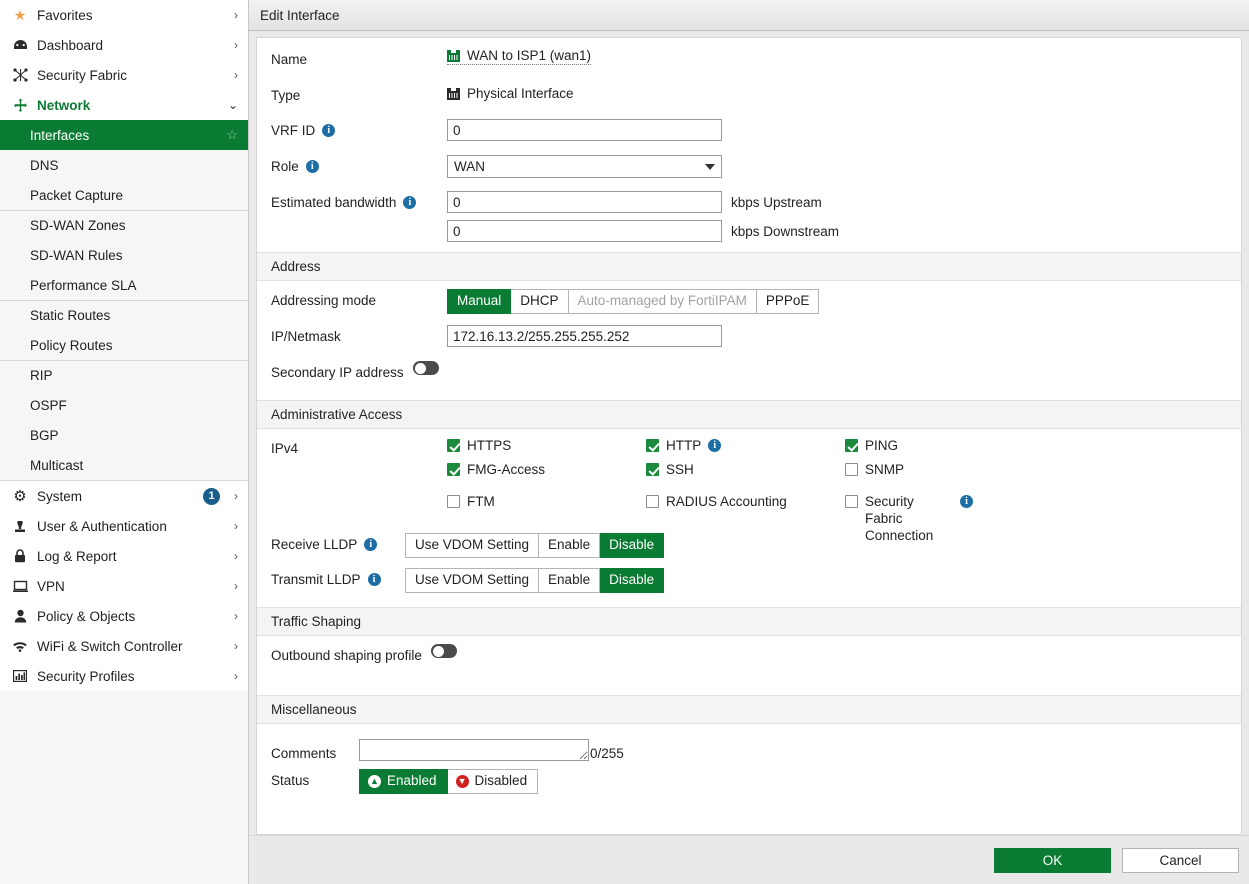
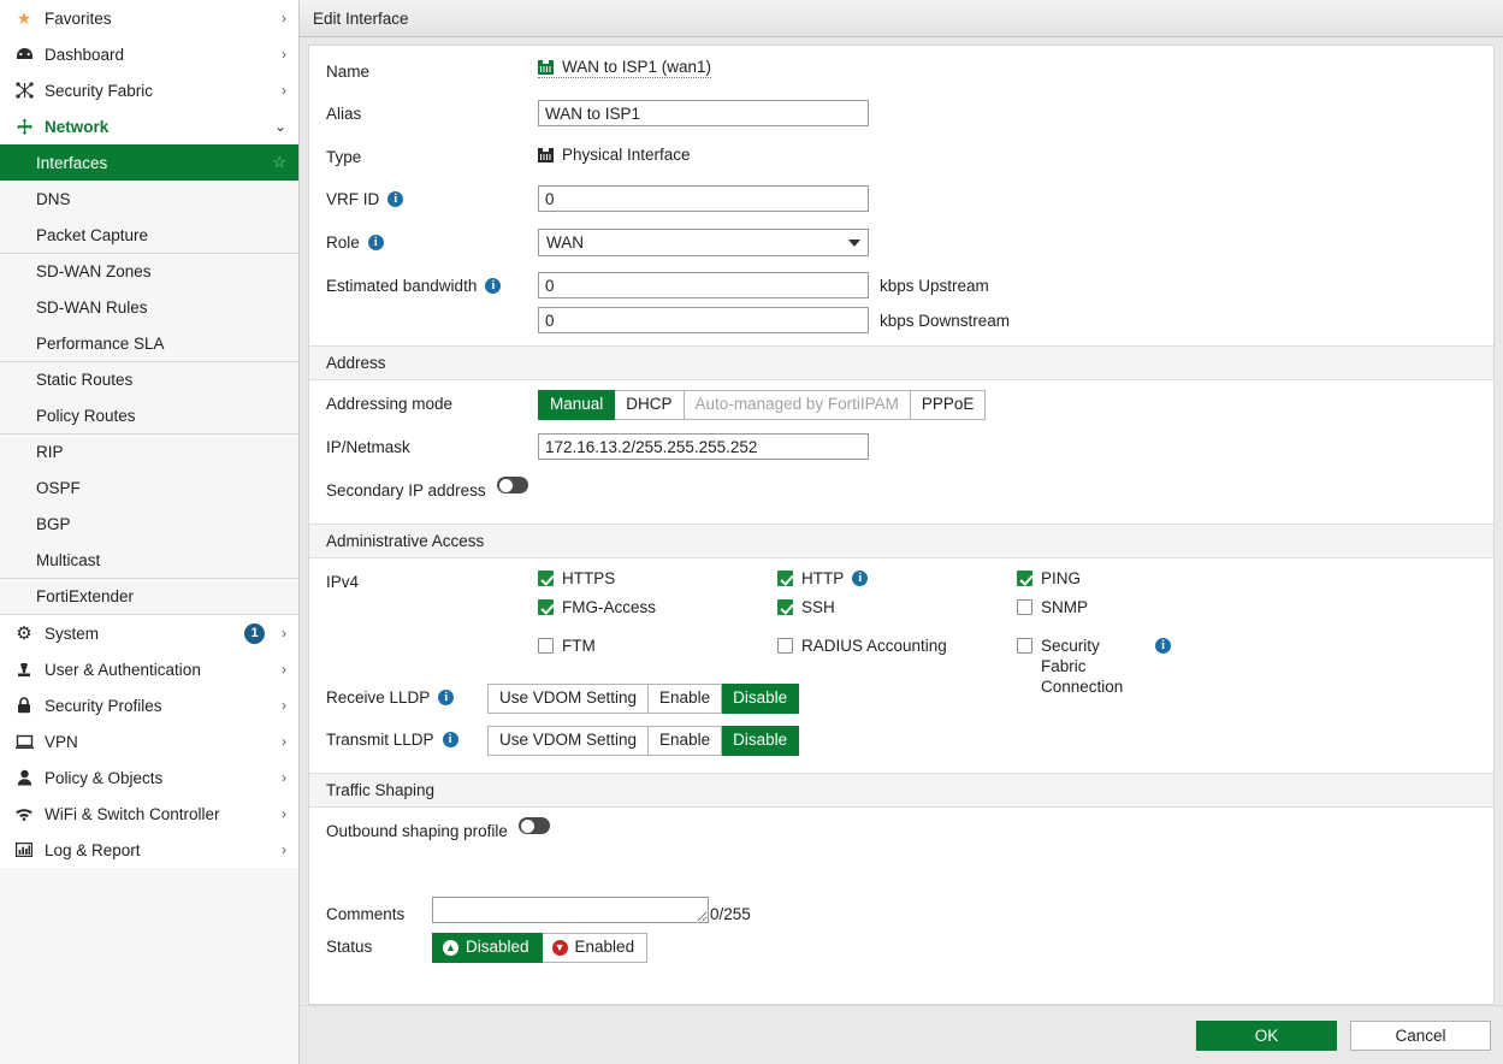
  ★
  Favorites
  ›
  Dashboard
  ›
  Security Fabric
  ›
  Network
  ⌄
  Interfaces
  ☆
  DNS
  Packet Capture
  SD-WAN Zones
  SD-WAN Rules
  Performance SLA
  Static Routes
  Policy Routes
  RIP
  OSPF
  BGP
  Multicast
+ FortiExtender
  ⚙
  System
  1
  ›
  User & Authentication
  ›
- Log & Report
+ Security Profiles
  ›
  VPN
  ›
  Policy & Objects
  ›
  WiFi & Switch Controller
  ›
- Security Profiles
+ Log & Report
  ›
  Edit Interface
  Name
  WAN to ISP1 (wan1)
+ Alias
+ WAN to ISP1
  Type
  Physical Interface
  VRF ID
  i
  0
  Role
  i
  WAN
  Estimated bandwidth
  i
  0
  kbps Upstream
  0
  kbps Downstream
  Address
  Addressing mode
  Manual
  DHCP
  Auto-managed by FortiIPAM
  PPPoE
  IP/Netmask
  172.16.13.2/255.255.255.252
  Secondary IP address
  Administrative Access
  IPv4
  HTTPS
  FMG-Access
  FTM
  HTTP
  i
  SSH
  RADIUS Accounting
  PING
  SNMP
  Security Fabric Connection
  i
  Receive LLDP
  i
  Use VDOM Setting
  Enable
  Disable
  Transmit LLDP
  i
  Use VDOM Setting
  Enable
  Disable
  Traffic Shaping
  Outbound shaping profile
- Miscellaneous
  Comments
  0/255
  Status
  ▲
- Enabled
+ Disabled
  ▼
- Disabled
+ Enabled
  OK
  Cancel
